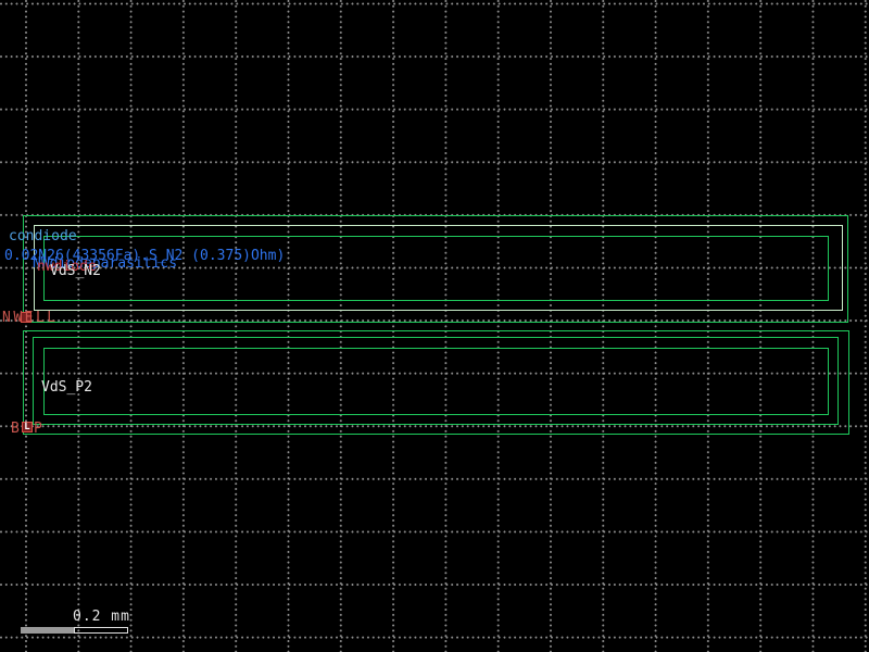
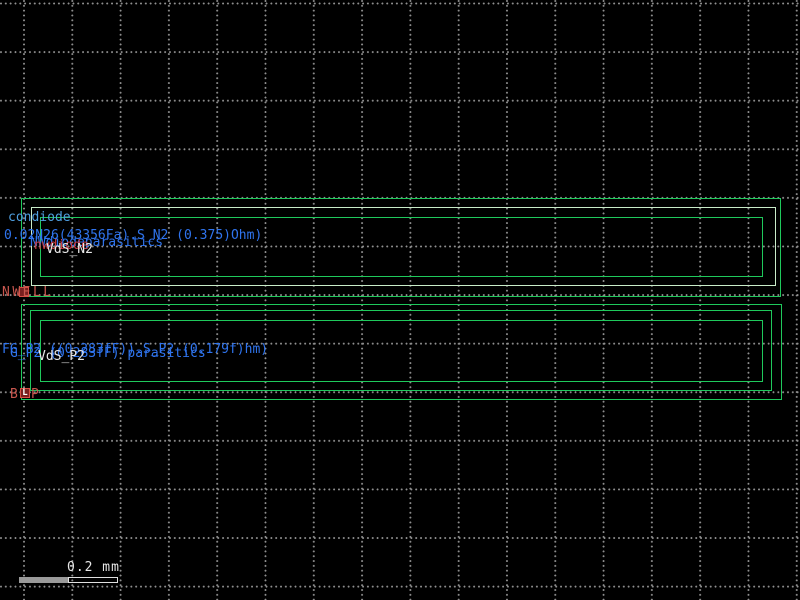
  0.2 mm
  L
  condiode
  0.02N26(43356Fa).S_N2 (0.375)Ohm)
  NWdiodeparasitics
  nwdiode
  VdS_N2
+ FG_P2 ((0.283fF)).S_P2 (0.179f)hm)
+ G_P2 (0.283fF) parasitics
  VdS_P2
  NWELL
  B
  P
